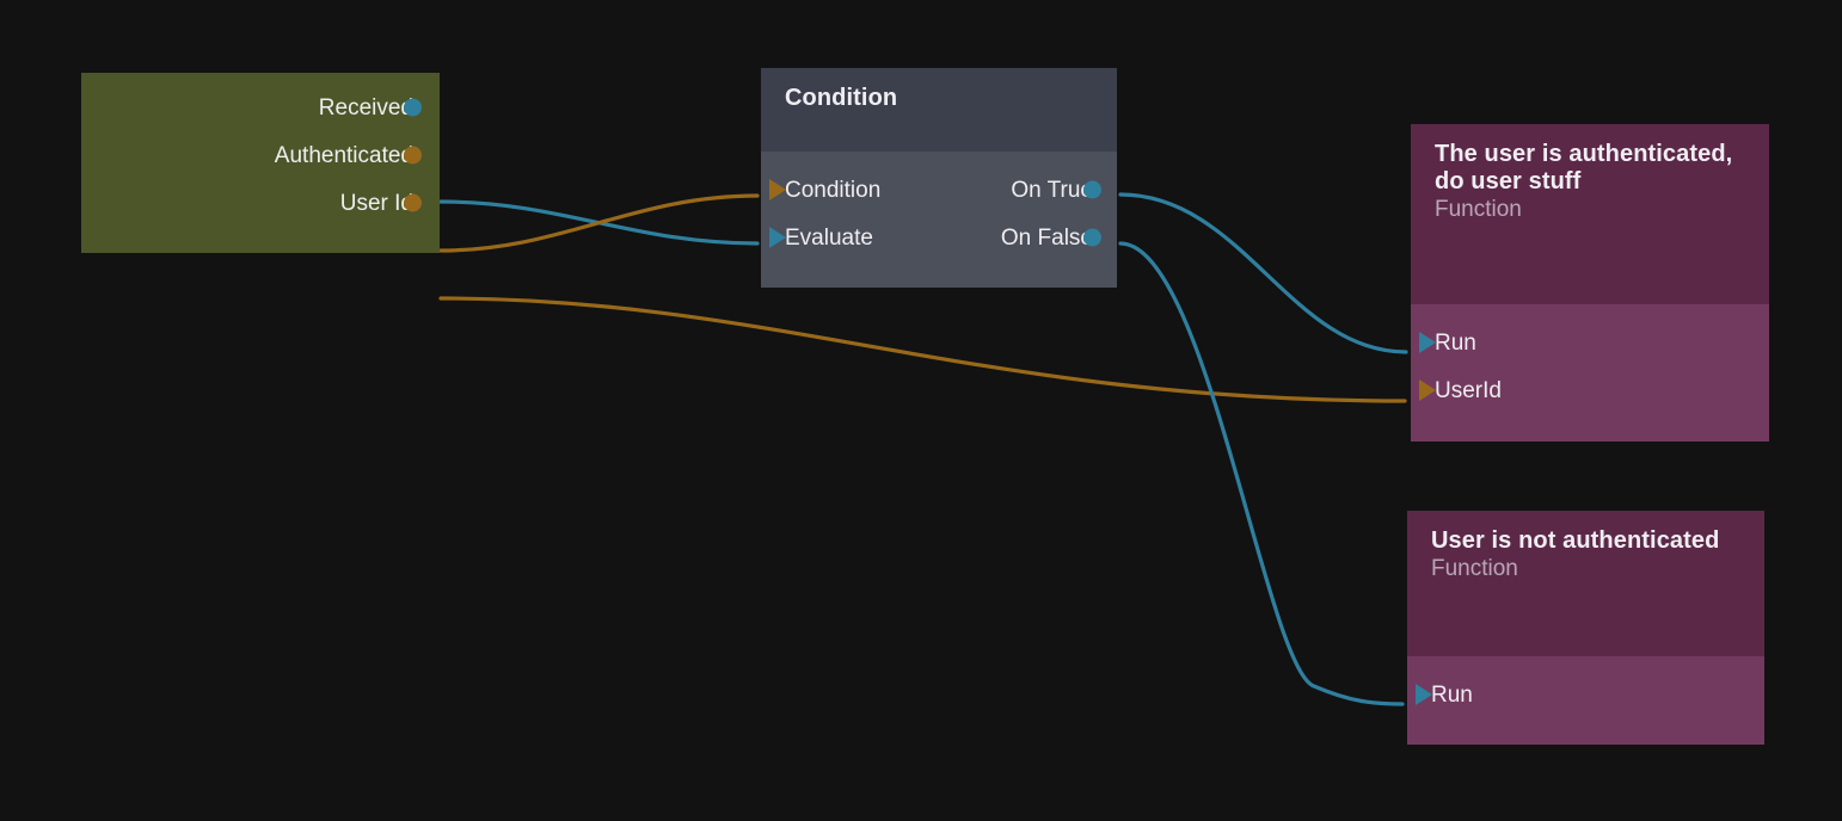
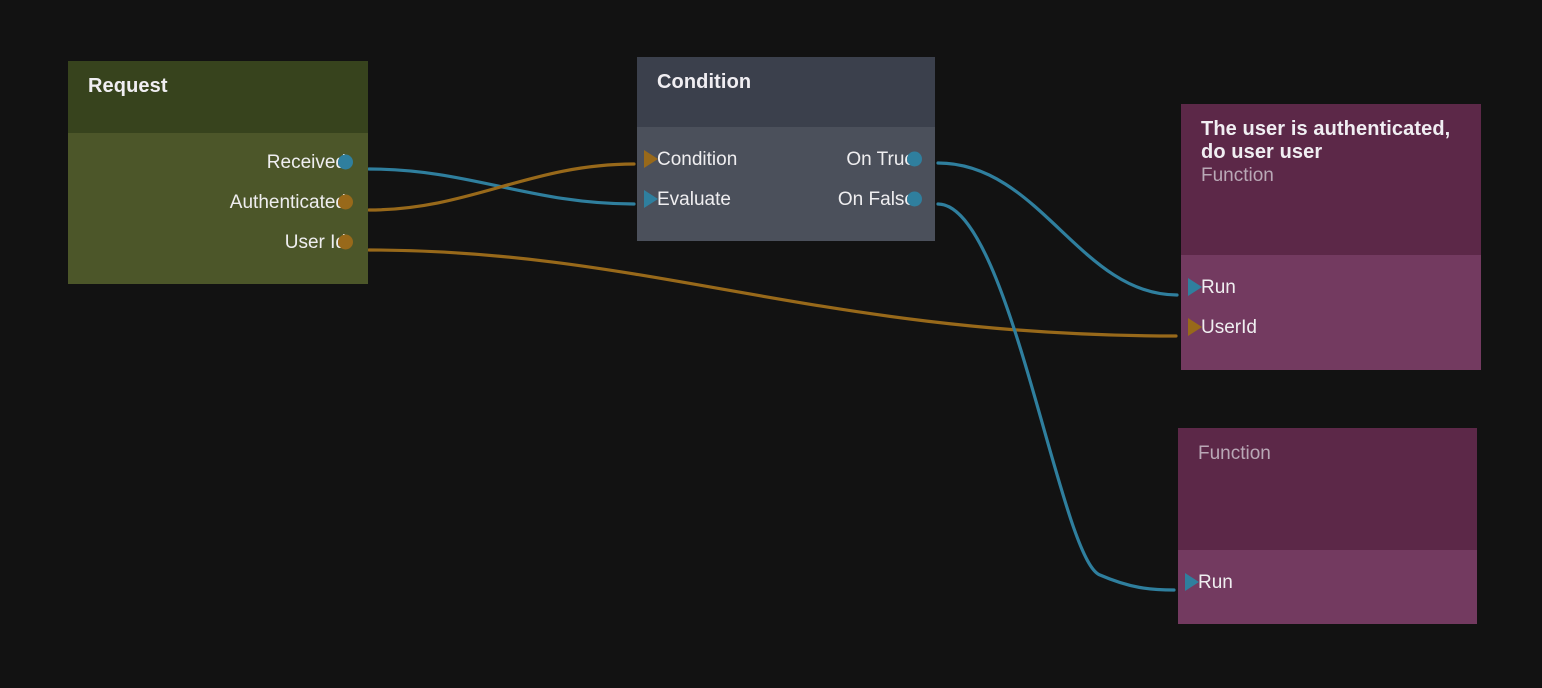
+ Request
  Receive
  Authenticate
  User I
  Condition
  Condition
  On Tru
  Evaluate
  On Fals
- The user is authenticated, do user stuff
+ The user is authenticated, do user user
  Function
  Run
  UserId
- User is not authenticated
  Function
  Run
